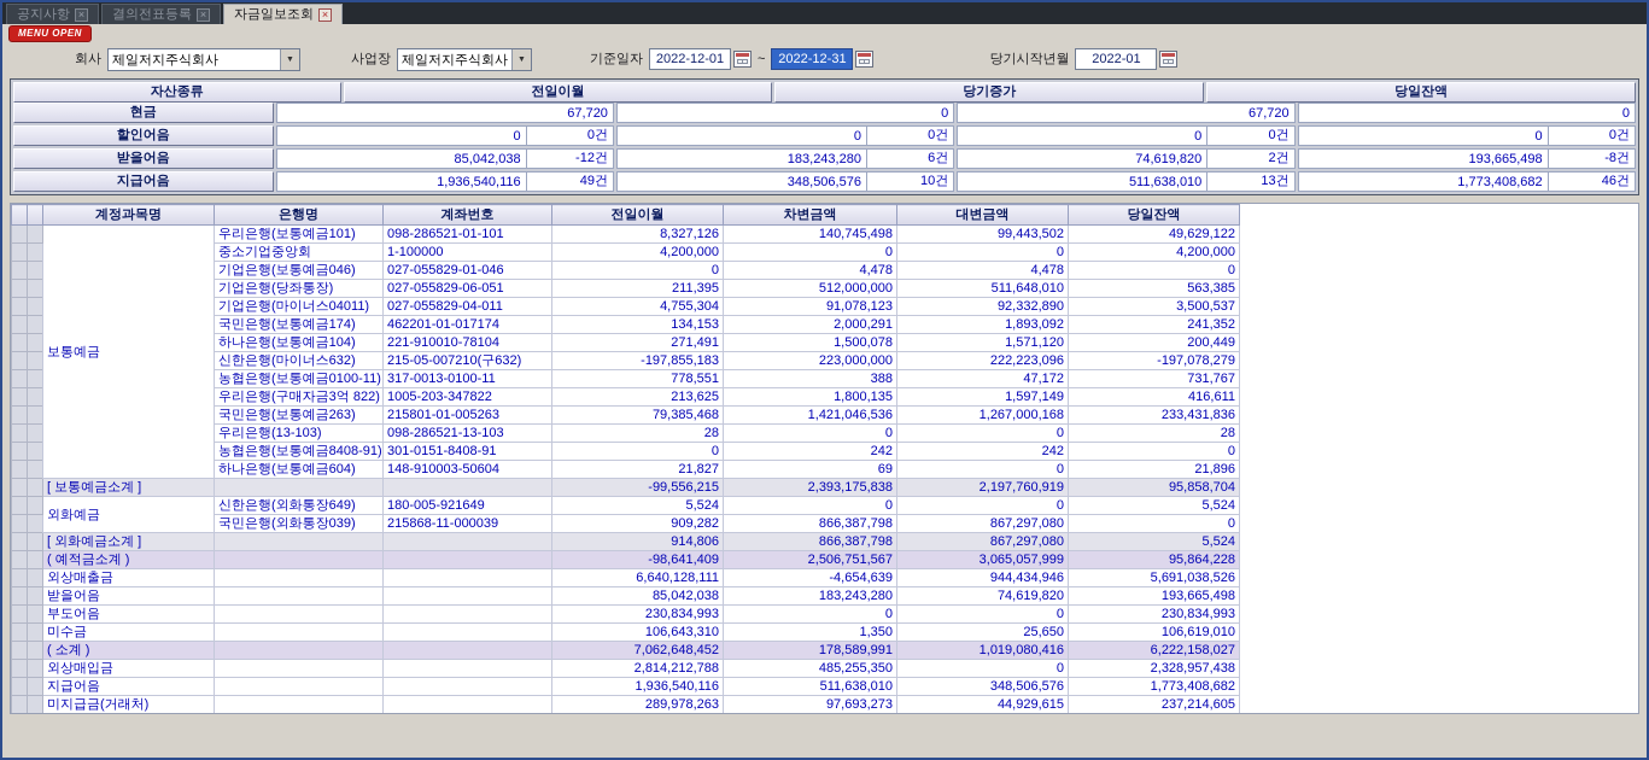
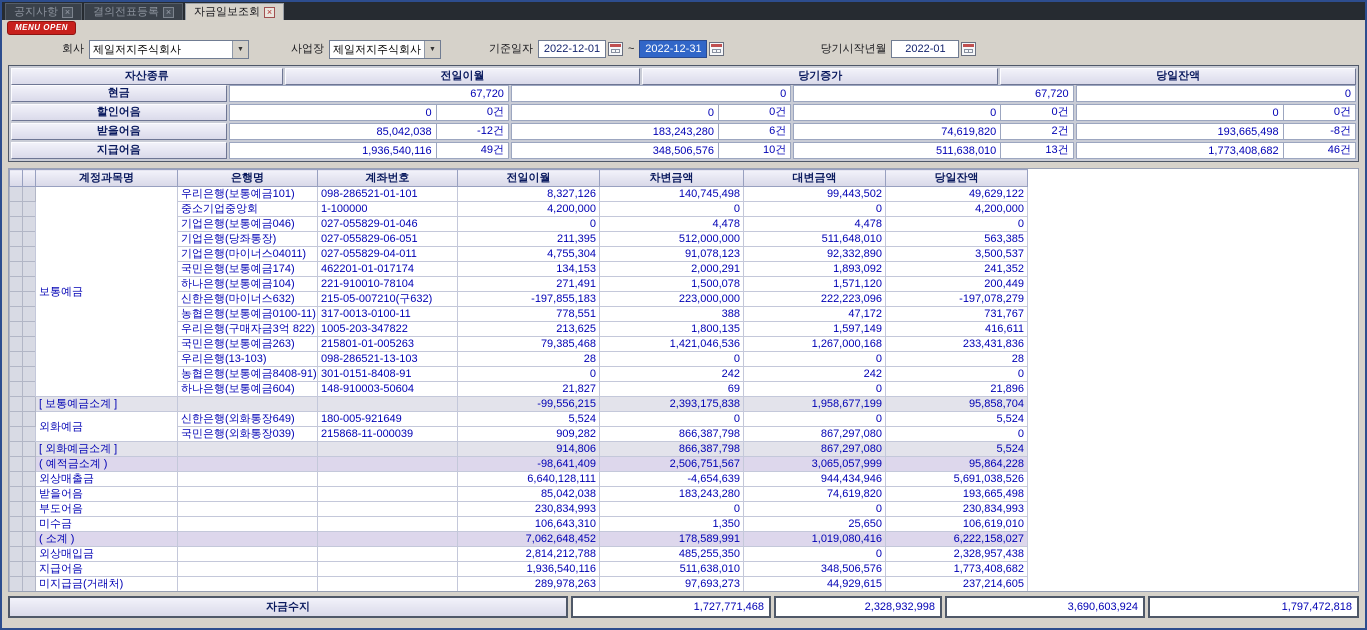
  공지사항
  ×
  결의전표등록
  ×
  자금일보조회
  ×
  MENU OPEN
  회사
  제일저지주식회사
  사업장
  제일저지주식회사
  기준일자
  2022-12-01
  ~
  2022-12-31
  당기시작년월
  2022-01
  자산종류
  전일이월
  당기증가
  당일잔액
  현금
  67,720
  0
  67,720
  0
  할인어음
  0
  0건
  0
  0건
  0
  0건
  0
  0건
  받을어음
  85,042,038
  -12건
  183,243,280
  6건
  74,619,820
  2건
  193,665,498
  -8건
  지급어음
  1,936,540,116
  49건
  348,506,576
  10건
  511,638,010
  13건
  1,773,408,682
  46건
  		계정과목명	은행명	계좌번호	전일이월	차변금액	대변금액	당일잔액
  		보통예금	우리은행(보통예금101)	098-286521-01-101	8,327,126	140,745,498	99,443,502	49,629,122
  		중소기업중앙회	1-100000	4,200,000	0	0	4,200,000
  		기업은행(보통예금046)	027-055829-01-046	0	4,478	4,478	0
  		기업은행(당좌통장)	027-055829-06-051	211,395	512,000,000	511,648,010	563,385
  		기업은행(마이너스04011)	027-055829-04-011	4,755,304	91,078,123	92,332,890	3,500,537
  		국민은행(보통예금174)	462201-01-017174	134,153	2,000,291	1,893,092	241,352
  		하나은행(보통예금104)	221-910010-78104	271,491	1,500,078	1,571,120	200,449
  		신한은행(마이너스632)	215-05-007210(구632)	-197,855,183	223,000,000	222,223,096	-197,078,279
  		농협은행(보통예금0100-11)	317-0013-0100-11	778,551	388	47,172	731,767
  		우리은행(구매자금3억 822)	1005-203-347822	213,625	1,800,135	1,597,149	416,611
  		국민은행(보통예금263)	215801-01-005263	79,385,468	1,421,046,536	1,267,000,168	233,431,836
  		우리은행(13-103)	098-286521-13-103	28	0	0	28
  		농협은행(보통예금8408-91)	301-0151-8408-91	0	242	242	0
  		하나은행(보통예금604)	148-910003-50604	21,827	69	0	21,896
- 		[ 보통예금소계 ]			-99,556,215	2,393,175,838	2,197,760,919	95,858,704
+ 		[ 보통예금소계 ]			-99,556,215	2,393,175,838	1,958,677,199	95,858,704
  		외화예금	신한은행(외화통장649)	180-005-921649	5,524	0	0	5,524
  		국민은행(외화통장039)	215868-11-000039	909,282	866,387,798	867,297,080	0
  		[ 외화예금소계 ]			914,806	866,387,798	867,297,080	5,524
  		( 예적금소계 )			-98,641,409	2,506,751,567	3,065,057,999	95,864,228
  		외상매출금			6,640,128,111	-4,654,639	944,434,946	5,691,038,526
  		받을어음			85,042,038	183,243,280	74,619,820	193,665,498
  		부도어음			230,834,993	0	0	230,834,993
  		미수금			106,643,310	1,350	25,650	106,619,010
  		( 소계 )			7,062,648,452	178,589,991	1,019,080,416	6,222,158,027
  		외상매입금			2,814,212,788	485,255,350	0	2,328,957,438
  		지급어음			1,936,540,116	511,638,010	348,506,576	1,773,408,682
  		미지급금(거래처)			289,978,263	97,693,273	44,929,615	237,214,605
+ 자금수지
+ 1,727,771,468
+ 2,328,932,998
+ 3,690,603,924
+ 1,797,472,818
